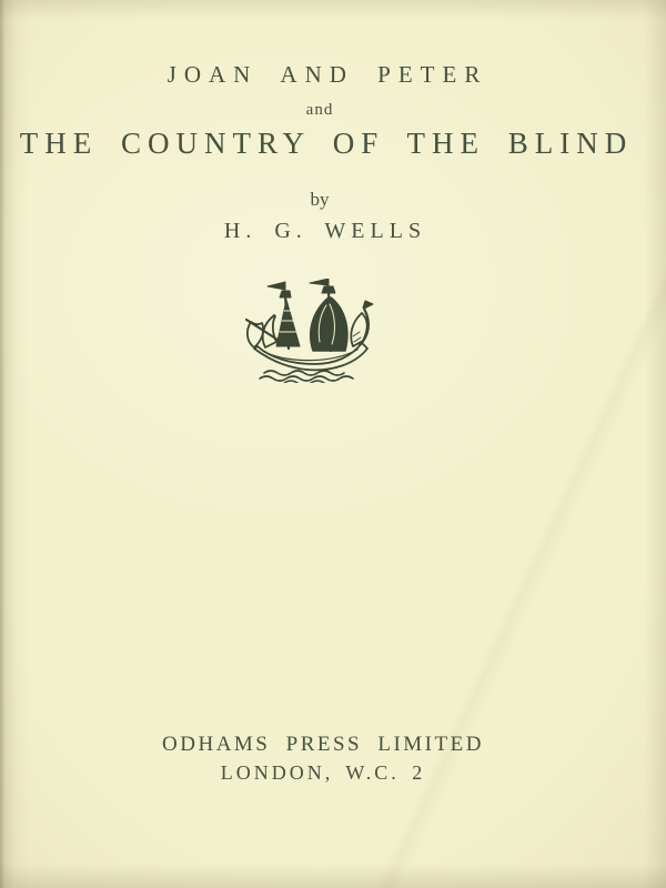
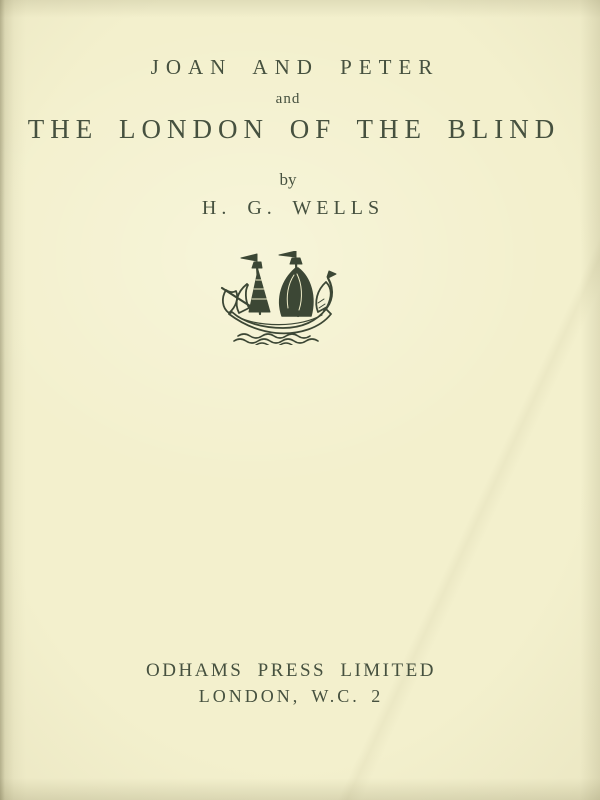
  JOAN AND PETER
  and
- THE COUNTRY OF THE BLIND
+ THE LONDON OF THE BLIND
  by
  H. G. WELLS
  ODHAMS PRESS LIMITED
  LONDON, W.C. 2
